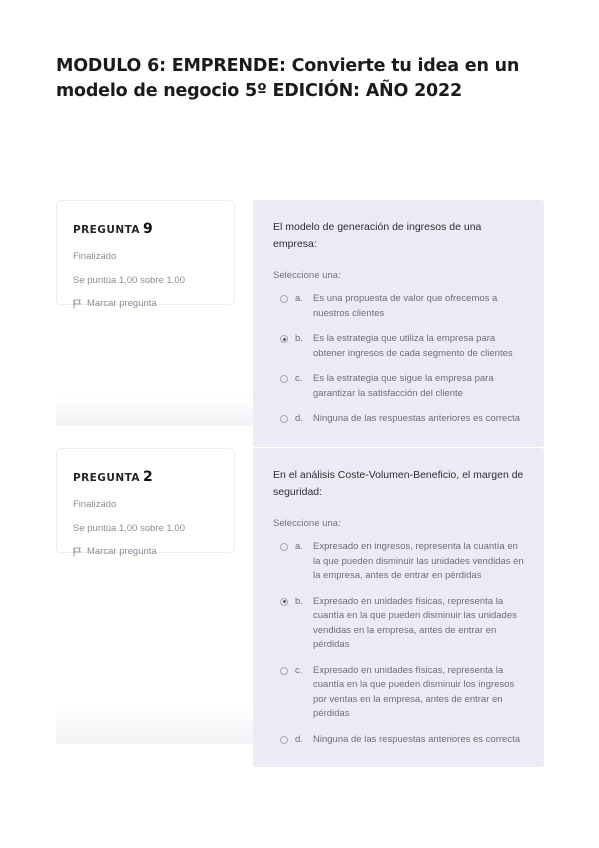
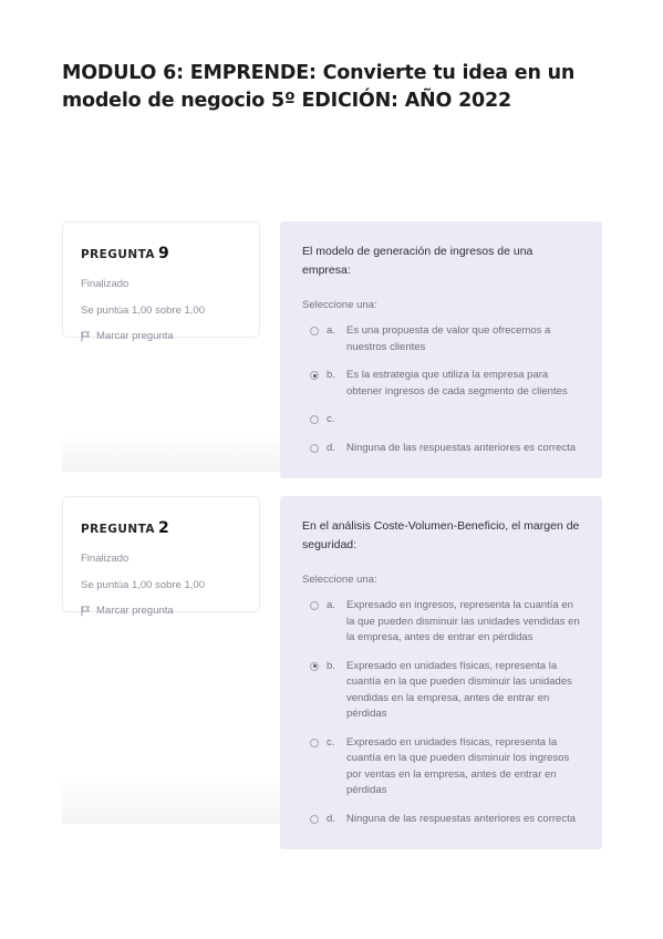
  MODULO 6: EMPRENDE: Convierte tu idea en un modelo de negocio 5º EDICIÓN: AÑO 2022
  PREGUNTA 9
  Finalizado
  Se puntúa 1,00 sobre 1,00
  Marcar pregunta
  El modelo de generación de ingresos de una empresa:
  Seleccione una:
  a.
  Es una propuesta de valor que ofrecemos a nuestros clientes
  b.
  Es la estrategia que utiliza la empresa para obtener ingresos de cada segmento de clientes
  c.
- Es la estrategia que sigue la empresa para garantizar la satisfacción del cliente
  d.
  Ninguna de las respuestas anteriores es correcta
  PREGUNTA 2
  Finalizado
  Se puntúa 1,00 sobre 1,00
  Marcar pregunta
  En el análisis Coste-Volumen-Beneficio, el margen de seguridad:
  Seleccione una:
  a.
  Expresado en ingresos, representa la cuantía en la que pueden disminuir las unidades vendidas en la empresa, antes de entrar en pérdidas
  b.
  Expresado en unidades físicas, representa la cuantía en la que pueden disminuir las unidades vendidas en la empresa, antes de entrar en pérdidas
  c.
  Expresado en unidades físicas, representa la cuantía en la que pueden disminuir los ingresos por ventas en la empresa, antes de entrar en pérdidas
  d.
  Ninguna de las respuestas anteriores es correcta
